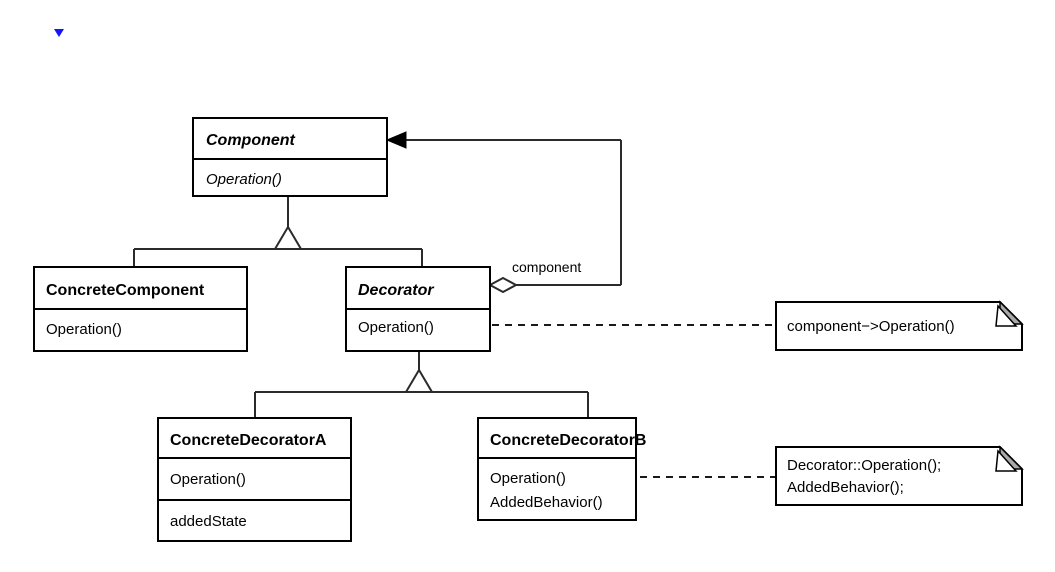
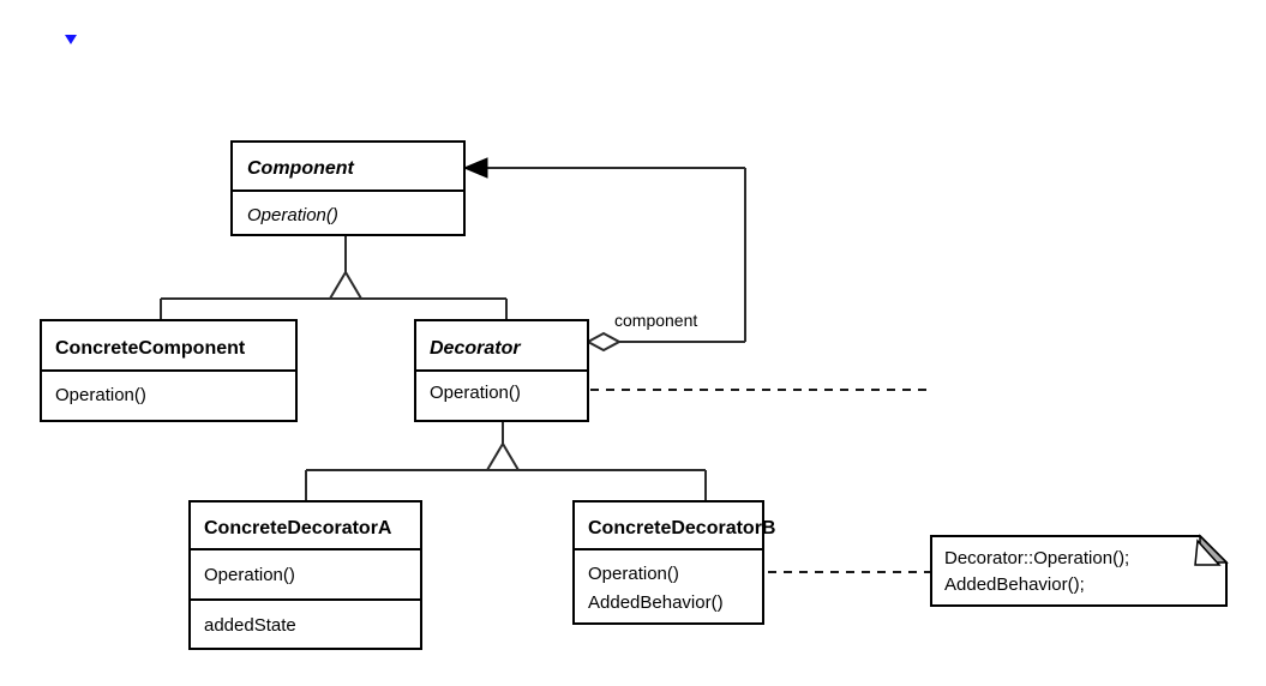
  component
  Component
  Operation()
  ConcreteComponent
  Operation()
  Decorator
  Operation()
  ConcreteDecoratorA
  Operation()
  addedState
  ConcreteDecoratorB
  Operation()
  AddedBehavior()
- component−>Operation()
  Decorator::Operation();
  AddedBehavior();
